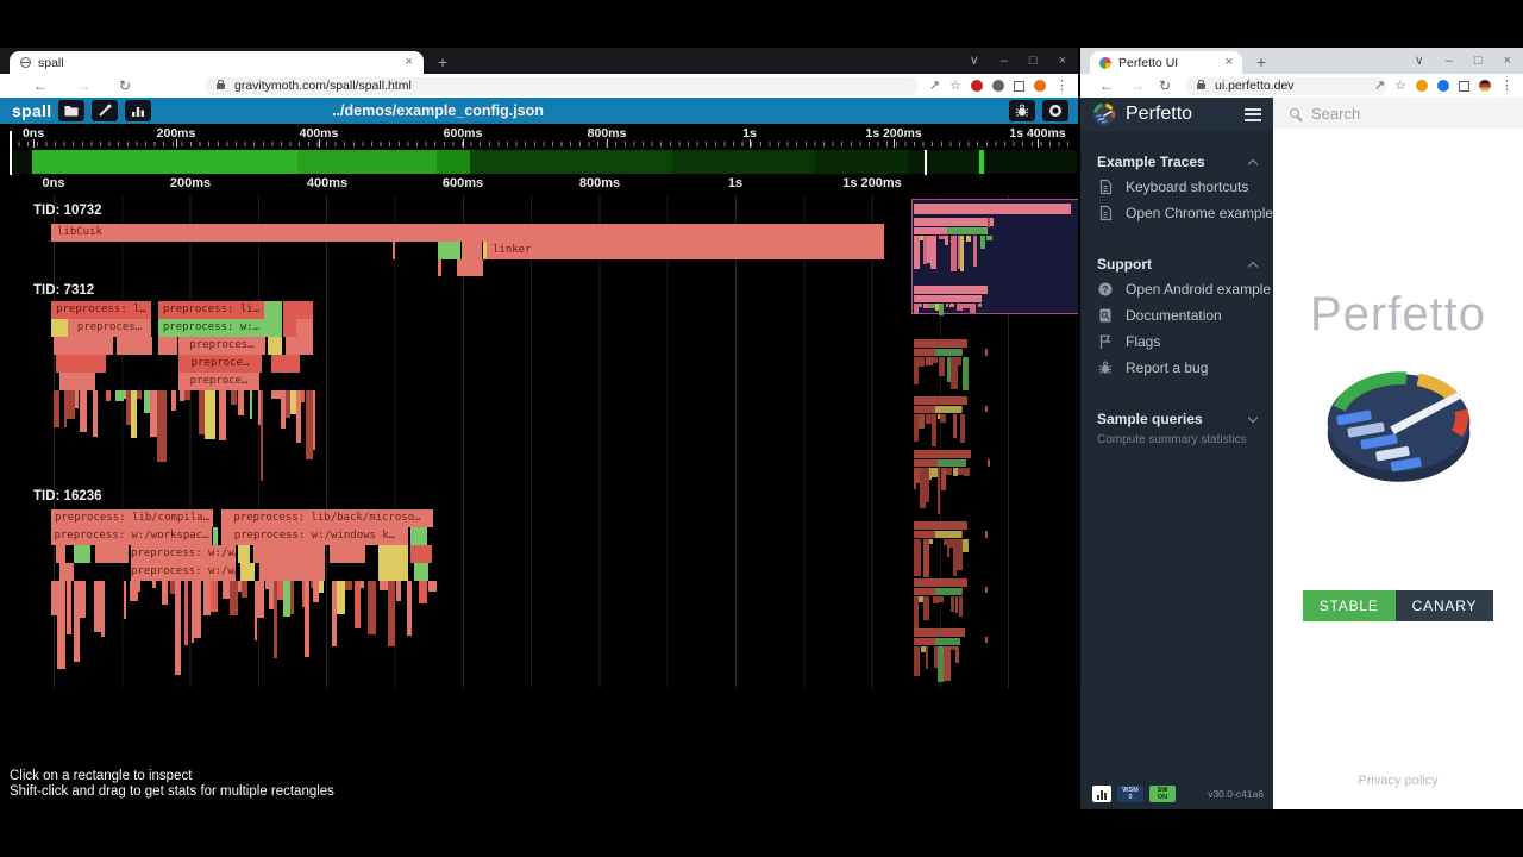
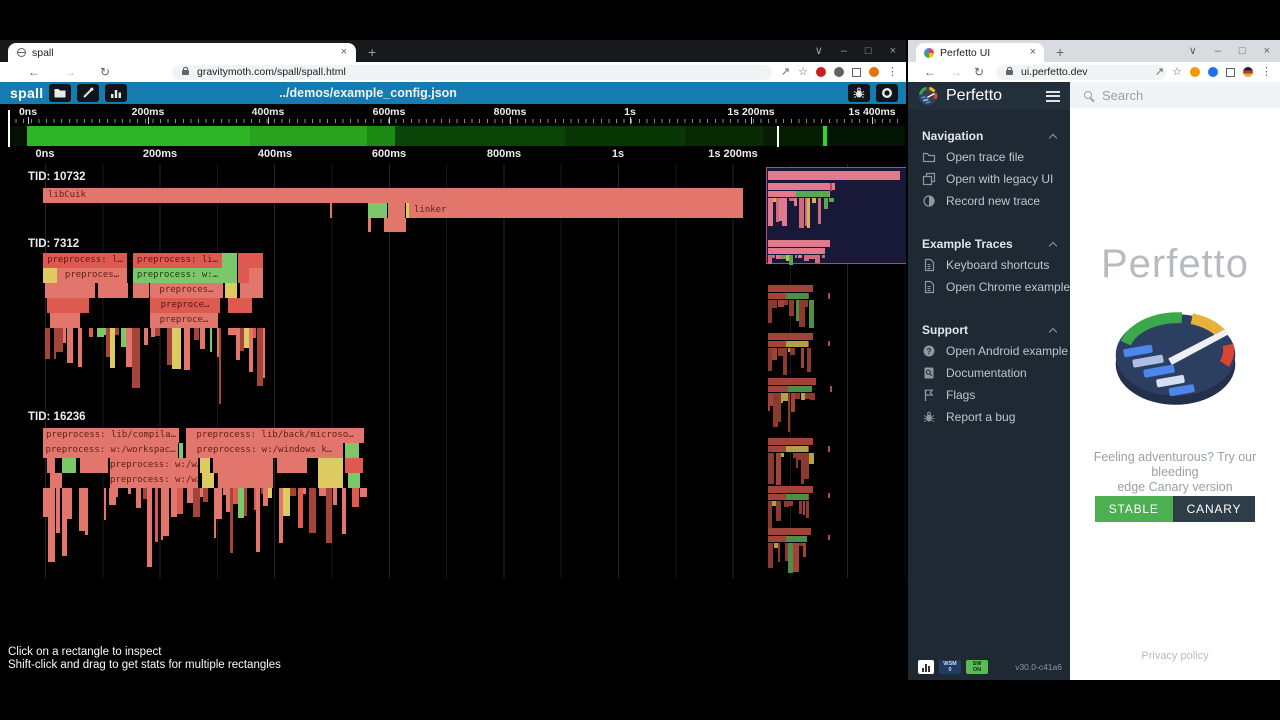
  spall
  ×
  +
  ∨
  –
  □
  ×
  ←
  →
  ↻
  gravitymoth.com/spall/spall.html
  ↗
  ☆
  ⋮
  spall
  ../demos/example_config.json
  Click on a rectangle to inspect
  Shift-click and drag to get stats for multiple rectangles
  0ns
  200ms
  400ms
  600ms
  800ms
  1s
  1s 200ms
  1s 400ms
  0ns
  200ms
  400ms
  600ms
  800ms
  1s
  1s 200ms
  TID: 10732
  TID: 7312
  TID: 16236
  libCuik
  linker
  preprocess: l…
  preprocess: li…
  preproces…
  preprocess: w:…
  preproces…
  preproce…
  preproce…
  preprocess: lib/compila…
  preprocess: lib/back/microso…
  preprocess: w:/workspac…
  preprocess: w:/windows k…
  preprocess: w:/w
  preprocess: w:/w
  Perfetto UI
  ×
  +
  ∨
  –
  □
  ×
  ←
  →
  ↻
  ui.perfetto.dev
  ↗
  ☆
  ⋮
  Perfetto
+ Navigation
+ Open trace file
+ Open with legacy UI
+ Record new trace
  Example Traces
  Keyboard shortcuts
  Open Chrome example
  Support
  ?
  Open Android example
  Documentation
  Flags
  Report a bug
- Sample queries
- Compute summary statistics
  v30.0-c41a6
  Search
  Perfetto
+ Feeling adventurous? Try our bleeding
+ edge Canary version
  STABLE
  CANARY
  Privacy policy
